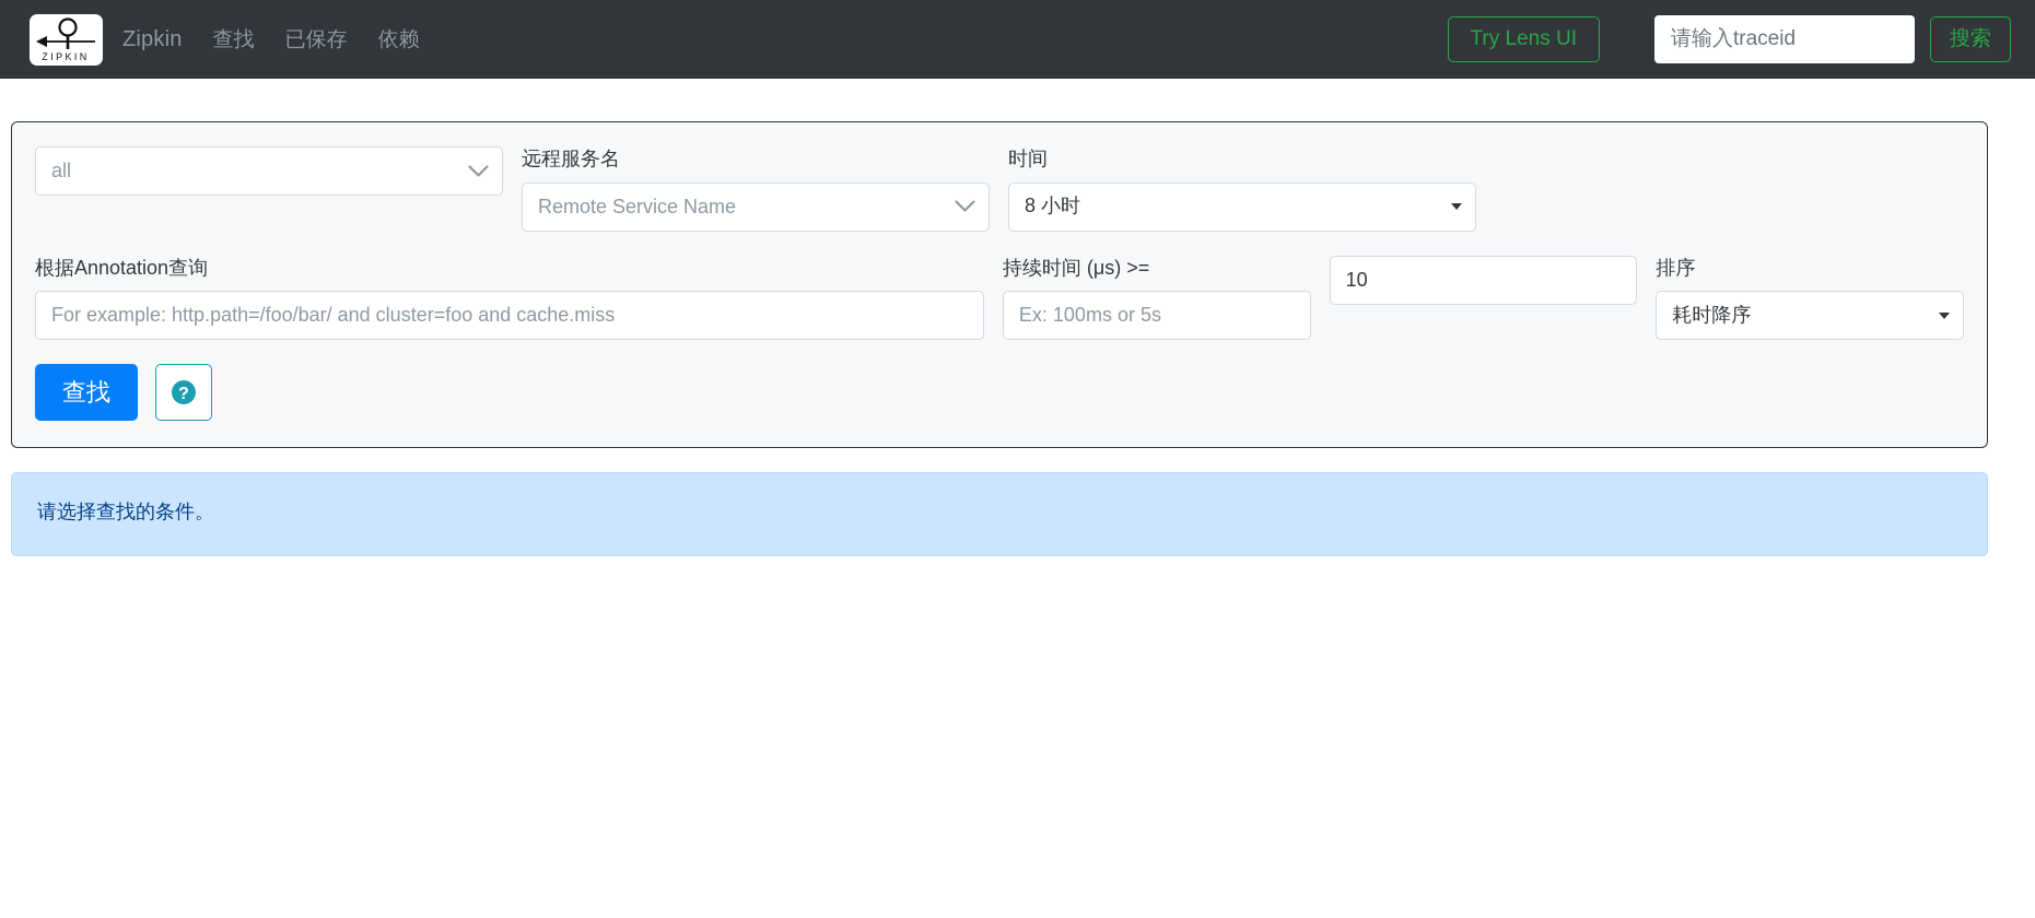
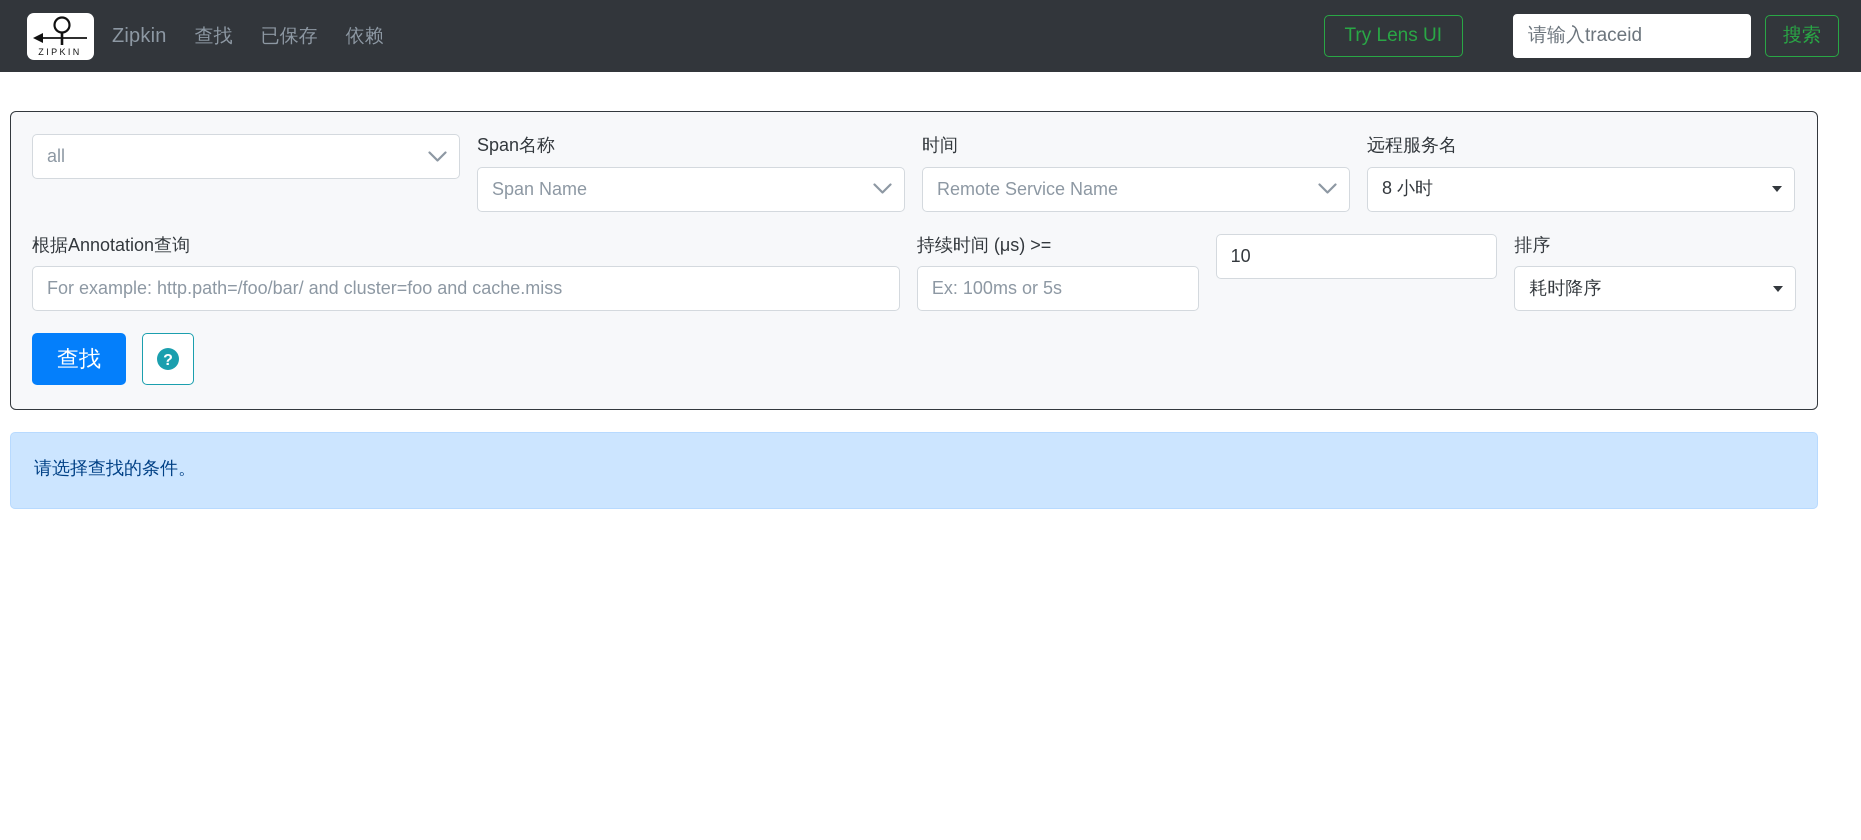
  ZIPKIN
  Zipkin
  查找
  已保存
  依赖
  Try Lens UI
  请输入traceid
  搜索
  all
+ Span名称
+ Span Name
- 远程服务名
+ 时间
  Remote Service Name
- 时间
+ 远程服务名
  8 小时
  根据Annotation查询
  For example: http.path=/foo/bar/ and cluster=foo and cache.miss
  持续时间 (μs) >=
  Ex: 100ms or 5s
  10
  排序
  耗时降序
  查找
  ?
  请选择查找的条件。
